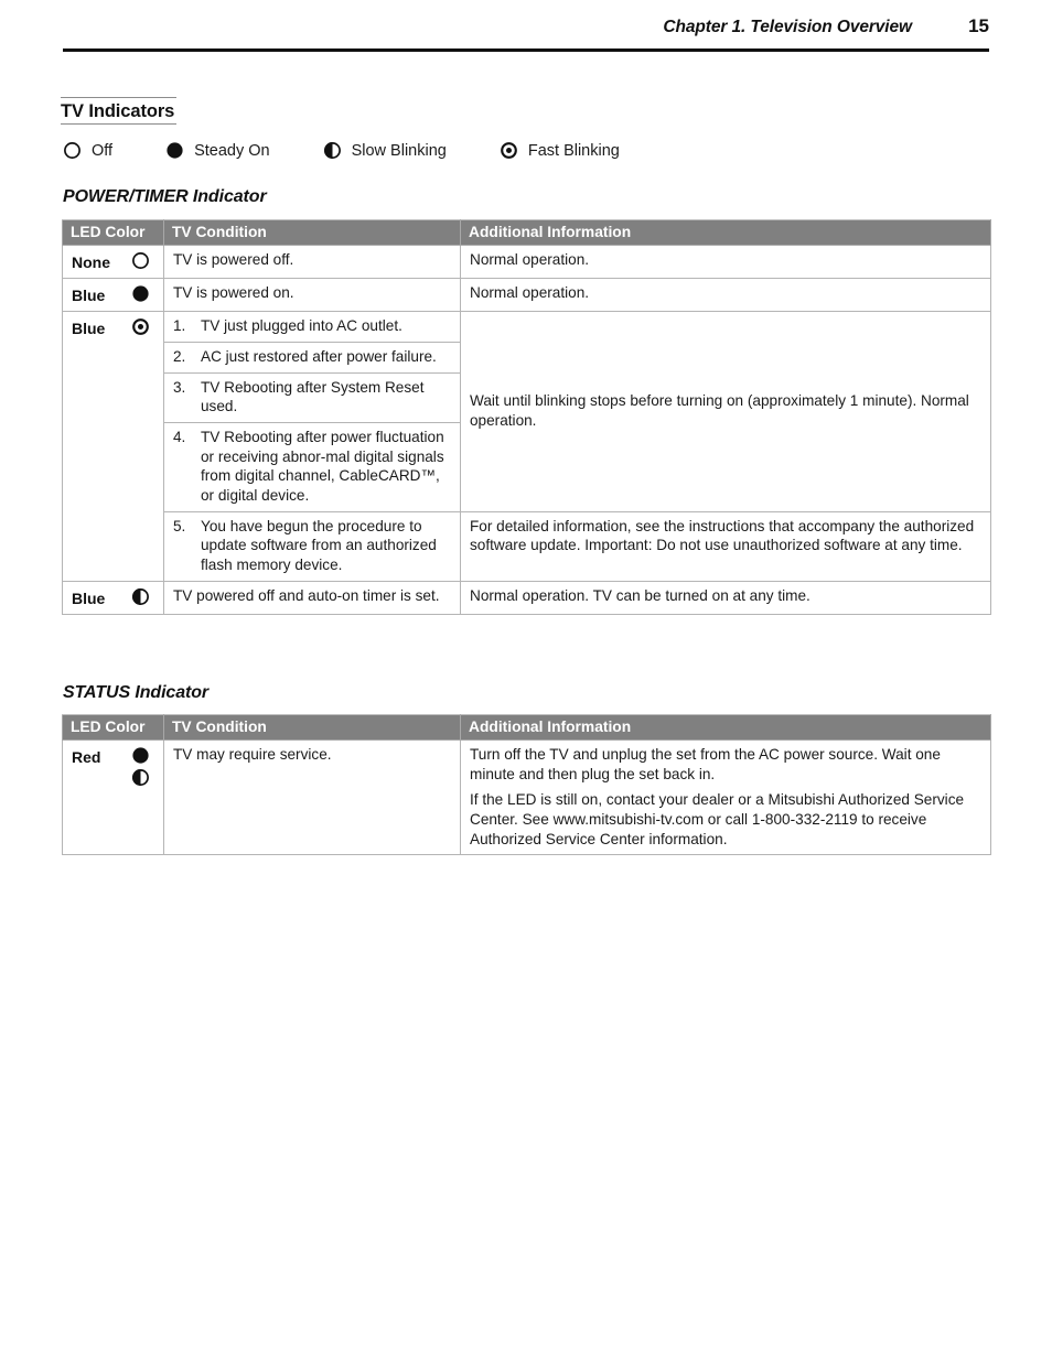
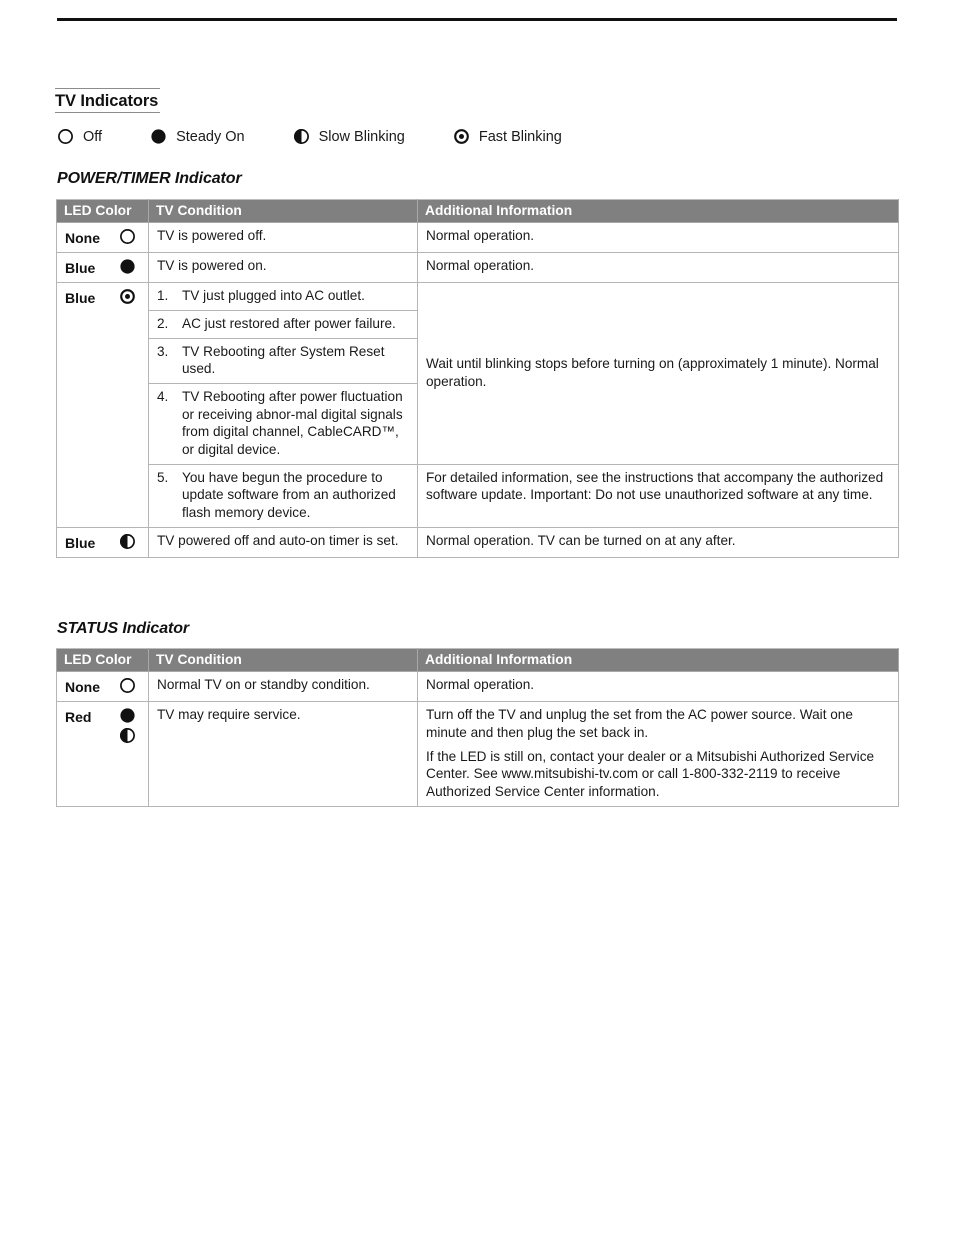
- Chapter 1. Television Overview
- 15
  TV Indicators
  Off
  Steady On
  Slow Blinking
  Fast Blinking
  POWER/TIMER Indicator
  LED Color	TV Condition	Additional Information
  None	TV is powered off.	Normal operation.
  Blue	TV is powered on.	Normal operation.
  Blue	1. TV just plugged into AC outlet.	Wait until blinking stops before turning on (approximately 1 minute). Normal operation.
  2. AC just restored after power failure.
  3. TV Rebooting after System Reset used.
  4. TV Rebooting after power fluctuation or receiving abnor-mal digital signals from digital channel, CableCARD™, or digital device.
  5. You have begun the procedure to update software from an authorized flash memory device.	For detailed information, see the instructions that accompany the authorized software update. Important: Do not use unauthorized software at any time.
- Blue	TV powered off and auto-on timer is set.	Normal operation. TV can be turned on at any time.
+ Blue	TV powered off and auto-on timer is set.	Normal operation. TV can be turned on at any after.
  STATUS Indicator
  LED Color	TV Condition	Additional Information
+ None	Normal TV on or standby condition.	Normal operation.
  Red	TV may require service.	Turn off the TV and unplug the set from the AC power source. Wait one minute and then plug the set back in. If the LED is still on, contact your dealer or a Mitsubishi Authorized Service Center. See www.mitsubishi-tv.com or call 1-800-332-2119 to receive Authorized Service Center information.
